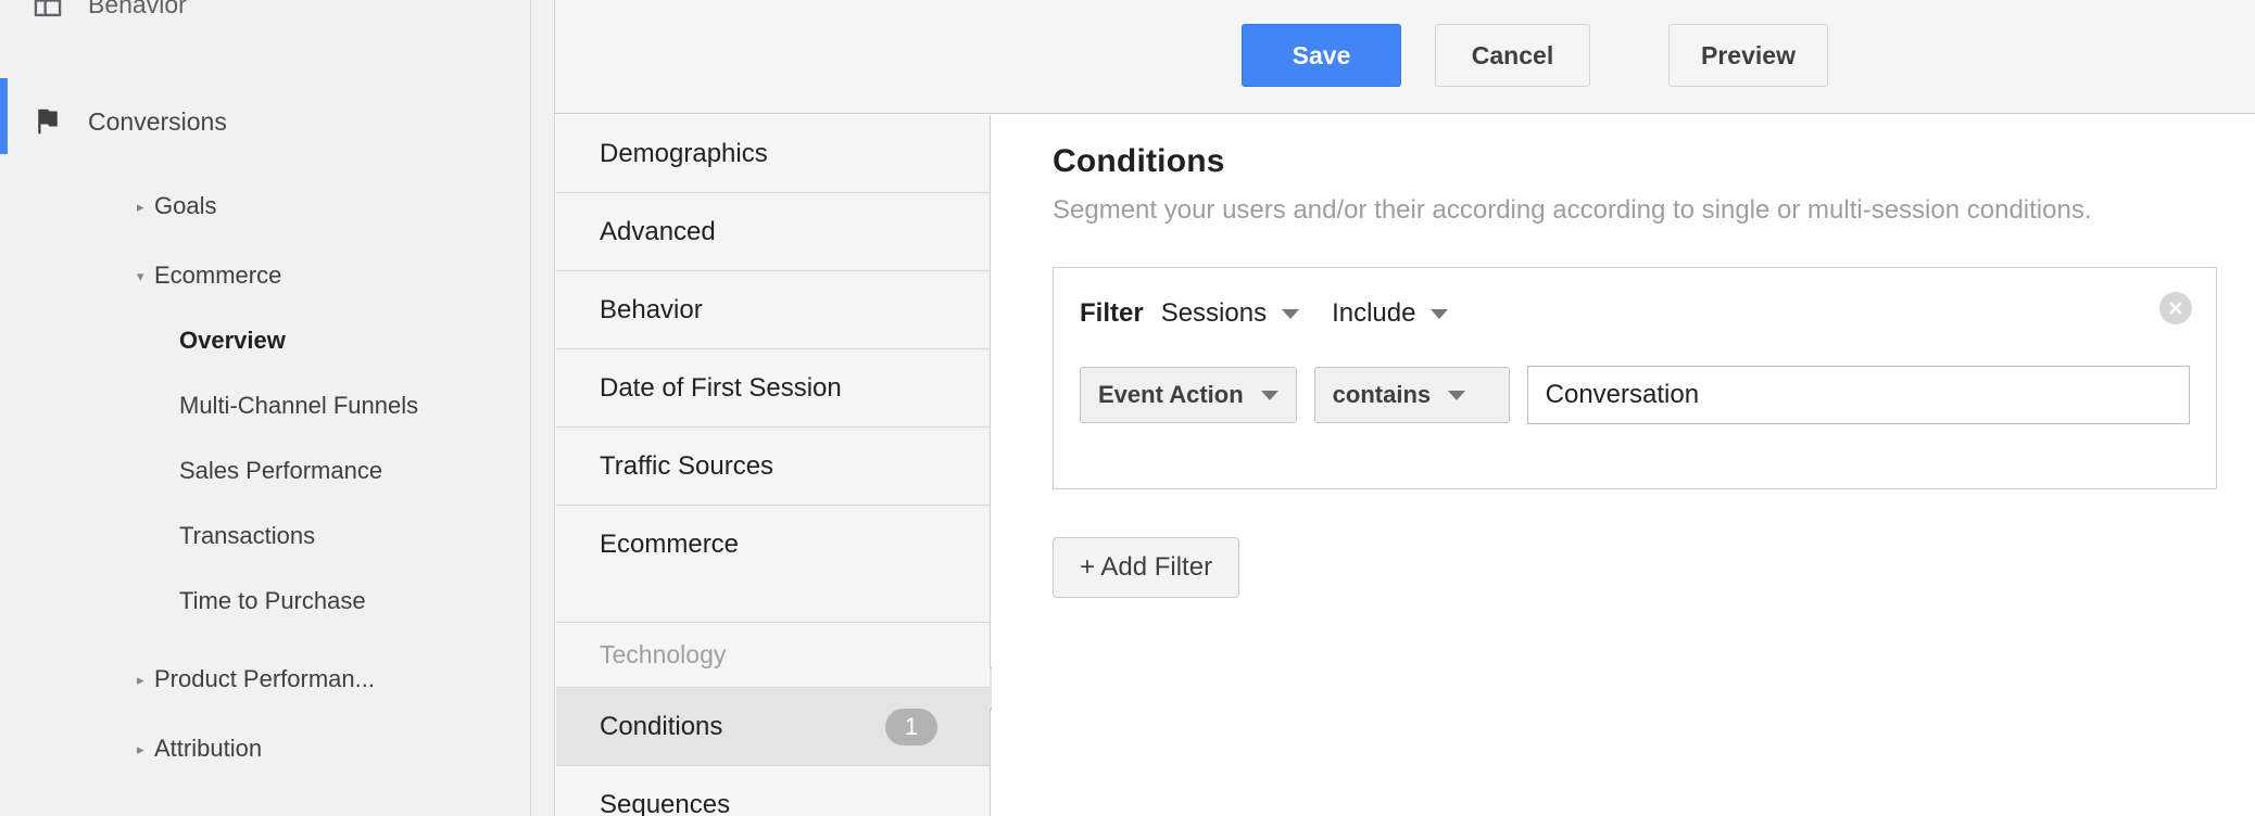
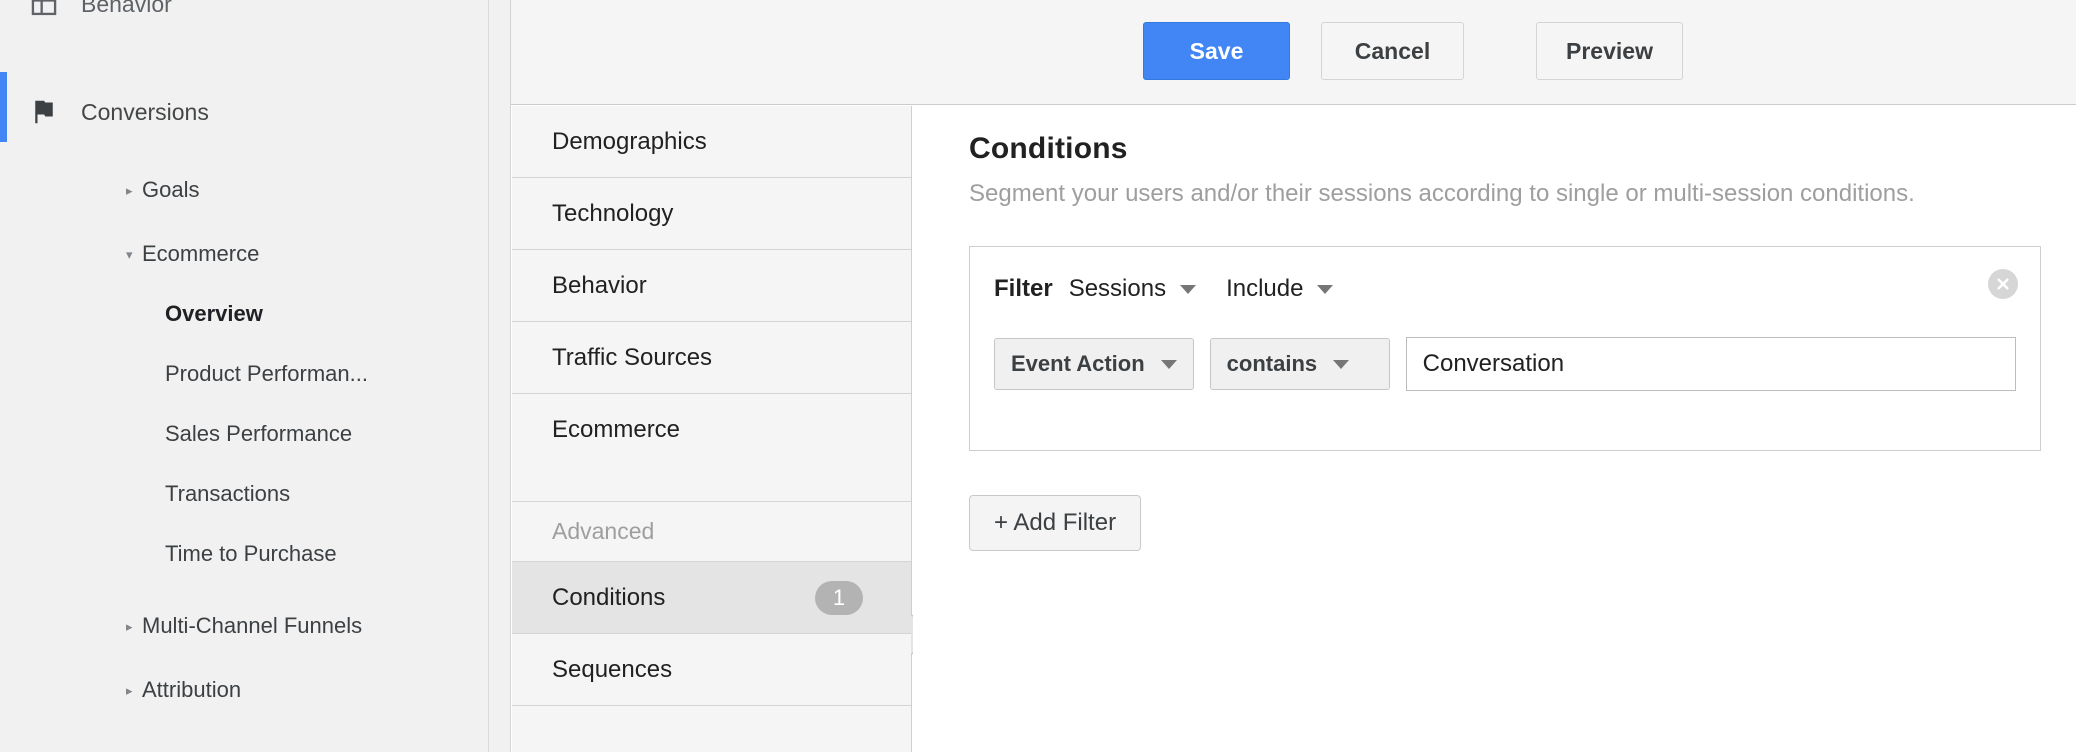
  Behavior
  Conversions
  ▸
  Goals
  ▾
  Ecommerce
  Overview
- Multi-Channel Funnels
+ Product Performan...
  Sales Performance
  Transactions
  Time to Purchase
  ▸
- Product Performan...
+ Multi-Channel Funnels
  ▸
  Attribution
  Save
  Cancel
  Preview
  Demographics
- Advanced
+ Technology
  Behavior
- Date of First Session
  Traffic Sources
  Ecommerce
- Technology
+ Advanced
  Conditions
  1
  Sequences
  Conditions
- Segment your users and/or their according according to single or multi-session conditions.
+ Segment your users and/or their sessions according to single or multi-session conditions.
  Filter
  Sessions
  Include
  Event Action
  contains
  Conversation
  + Add Filter
